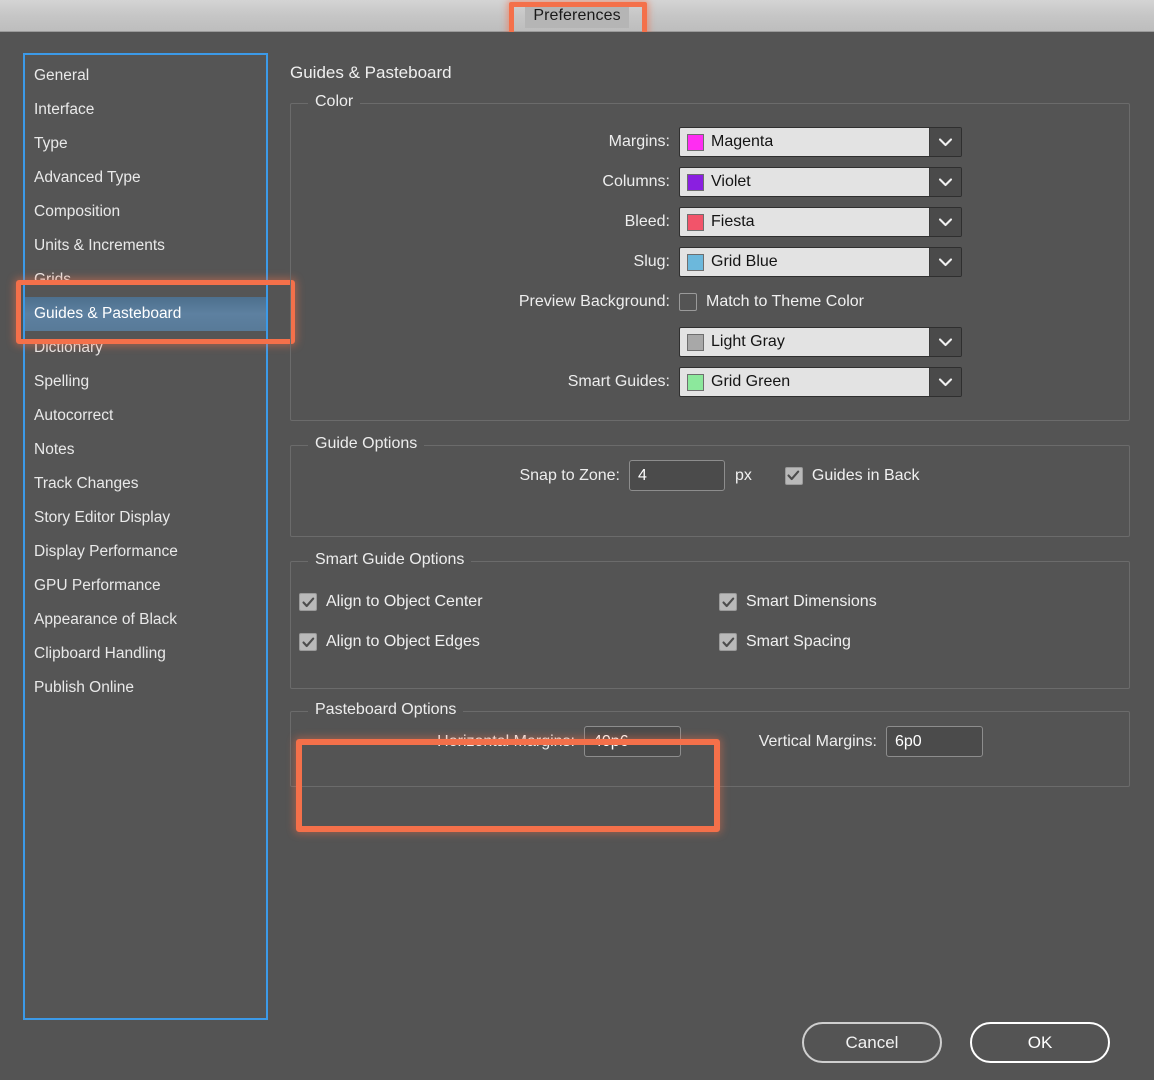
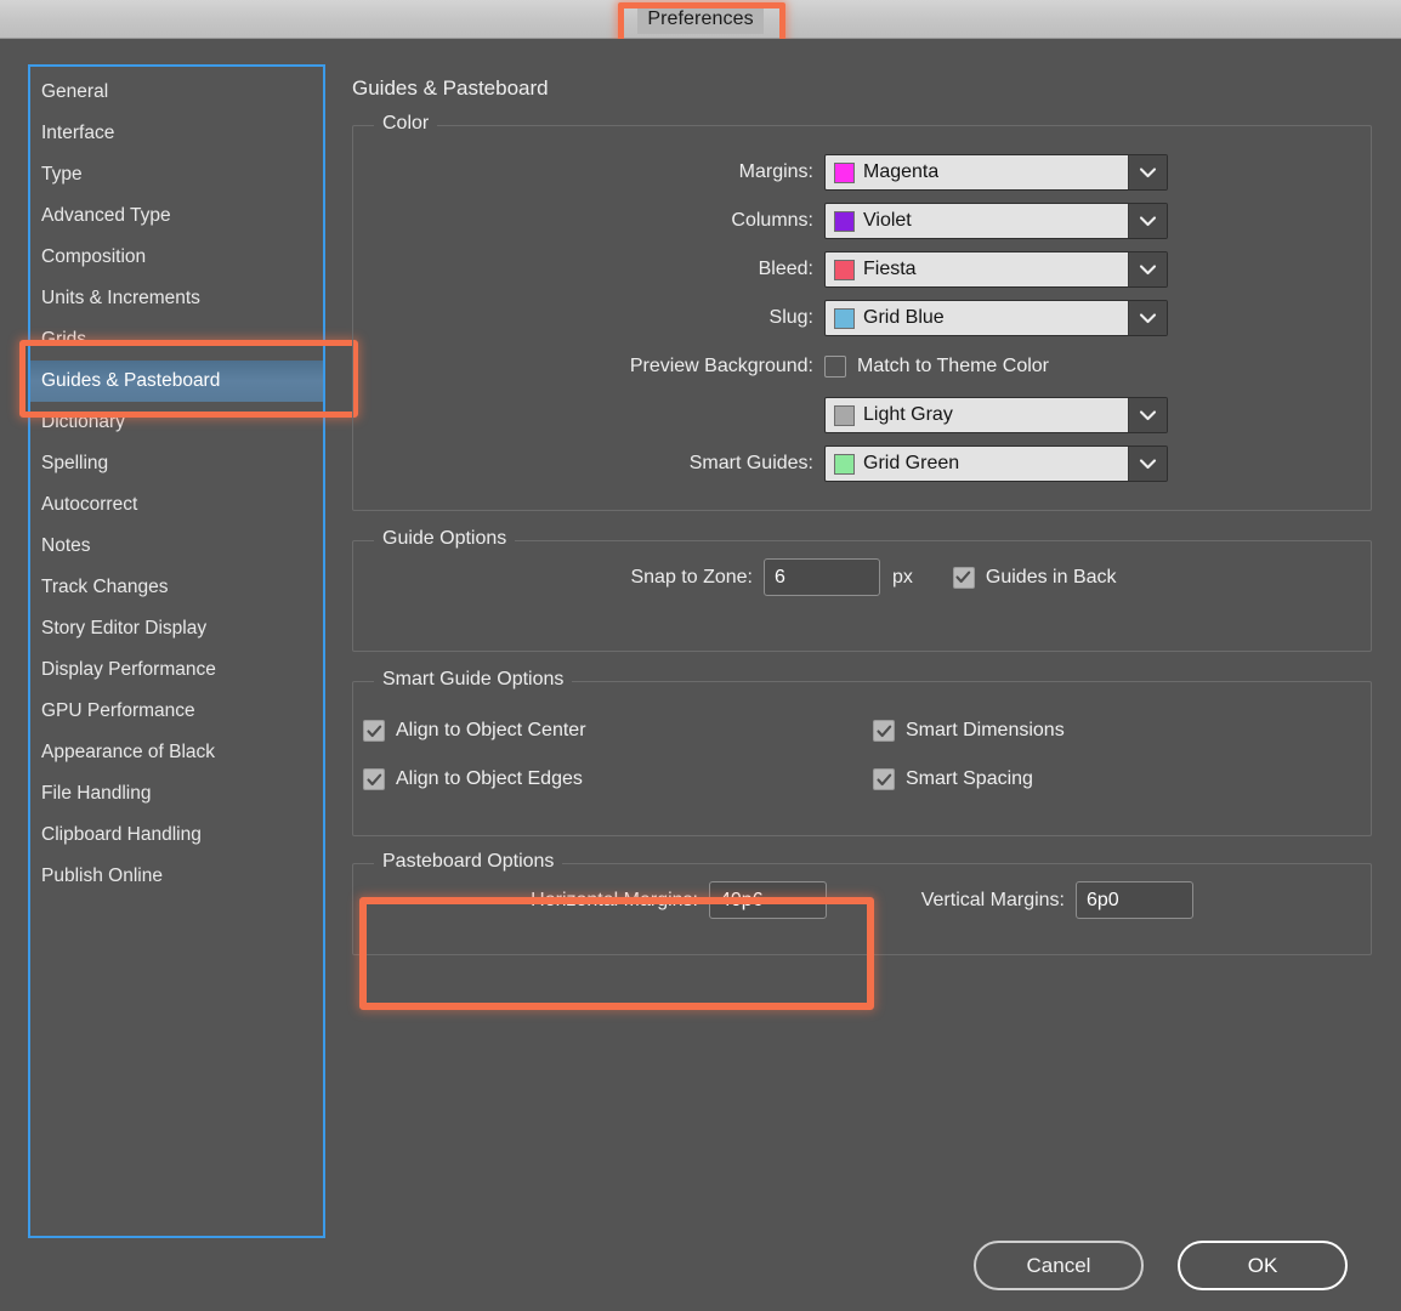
  Preferences
  General
  Interface
  Type
  Advanced Type
  Composition
  Units & Increments
  Grids
  Guides & Pasteboard
  Dictionary
  Spelling
  Autocorrect
  Notes
  Track Changes
  Story Editor Display
  Display Performance
  GPU Performance
  Appearance of Black
+ File Handling
  Clipboard Handling
  Publish Online
  Guides & Pasteboard
  Color
  Margins:
  Magenta
  Columns:
  Violet
  Bleed:
  Fiesta
  Slug:
  Grid Blue
  Preview Background:
  Match to Theme Color
  Light Gray
  Smart Guides:
  Grid Green
  Guide Options
  Snap to Zone:
- 4
+ 6
  px
  Guides in Back
  Smart Guide Options
  Align to Object Center
  Align to Object Edges
  Smart Dimensions
  Smart Spacing
  Pasteboard Options
  Horizontal Margins:
  40p6
  Vertical Margins:
  6p0
  Cancel
  OK
